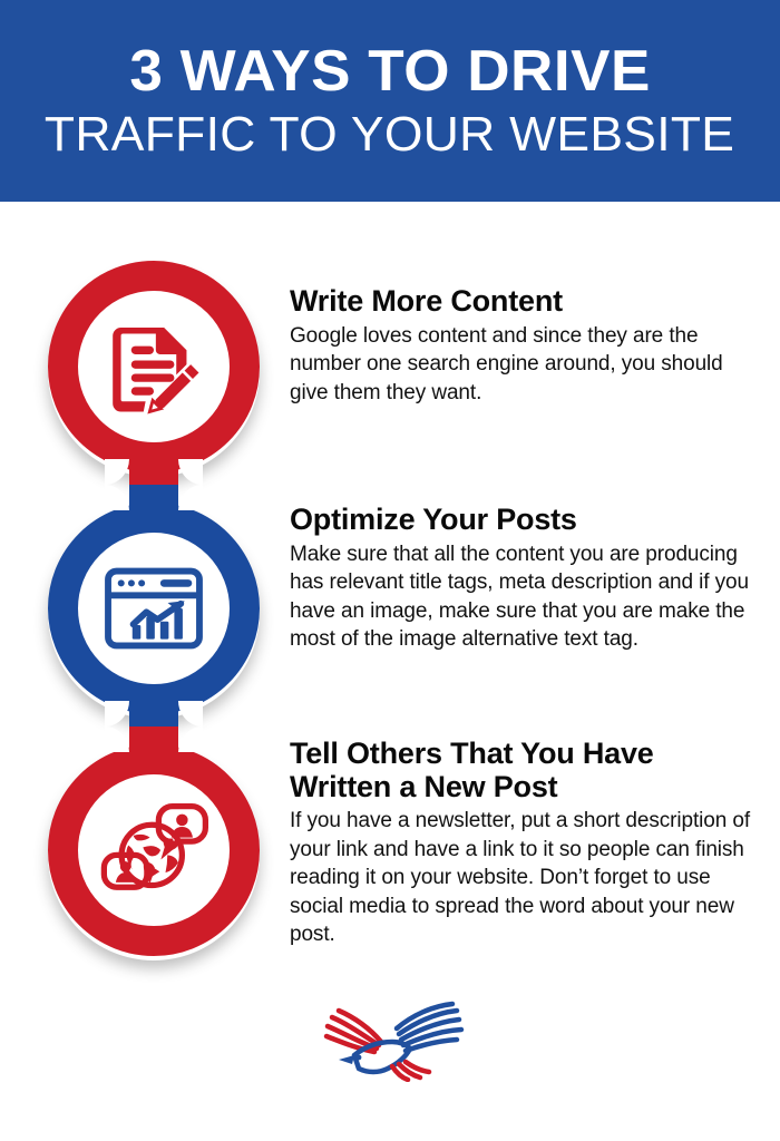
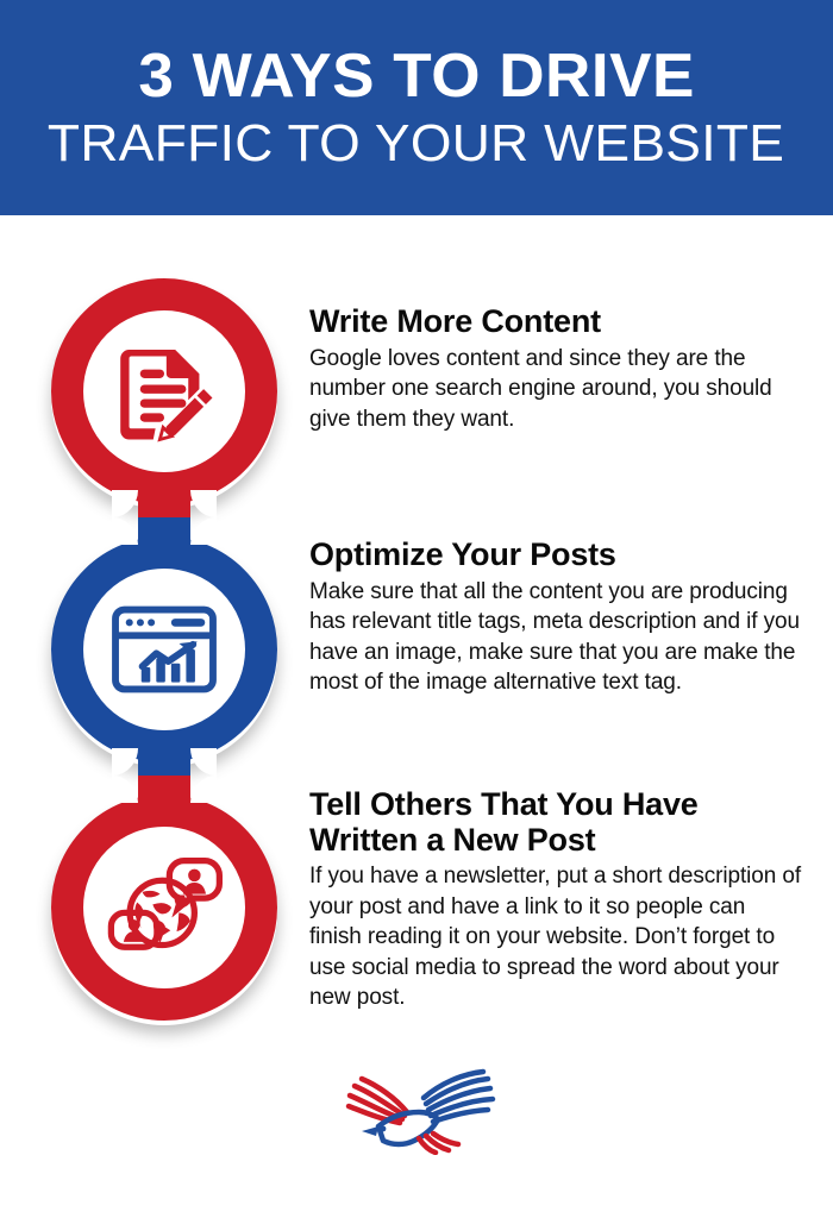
  3 WAYS TO DRIVE
  TRAFFIC TO YOUR WEBSITE
  Write More Content
  Google loves content and since they are the number one search engine around, you should give them they want.
  Optimize Your Posts
  Make sure that all the content you are producing has relevant title tags, meta description and if you have an image, make sure that you are make the most of the image alternative text tag.
  Tell Others That You Have Written a New Post
- If you have a newsletter, put a short description of your link and have a link to it so people can finish reading it on your website. Don’t forget to use social media to spread the word about your new post.
+ If you have a newsletter, put a short description of your post and have a link to it so people can finish reading it on your website. Don’t forget to use social media to spread the word about your new post.
